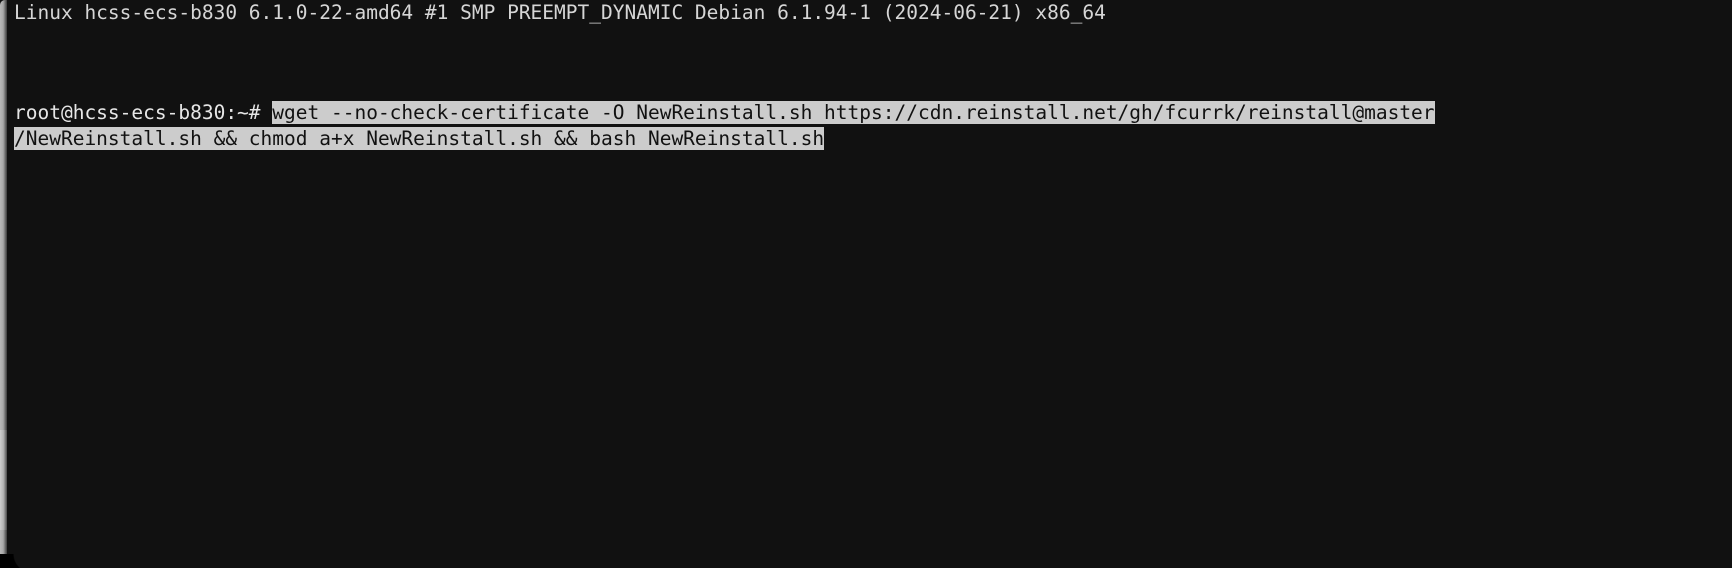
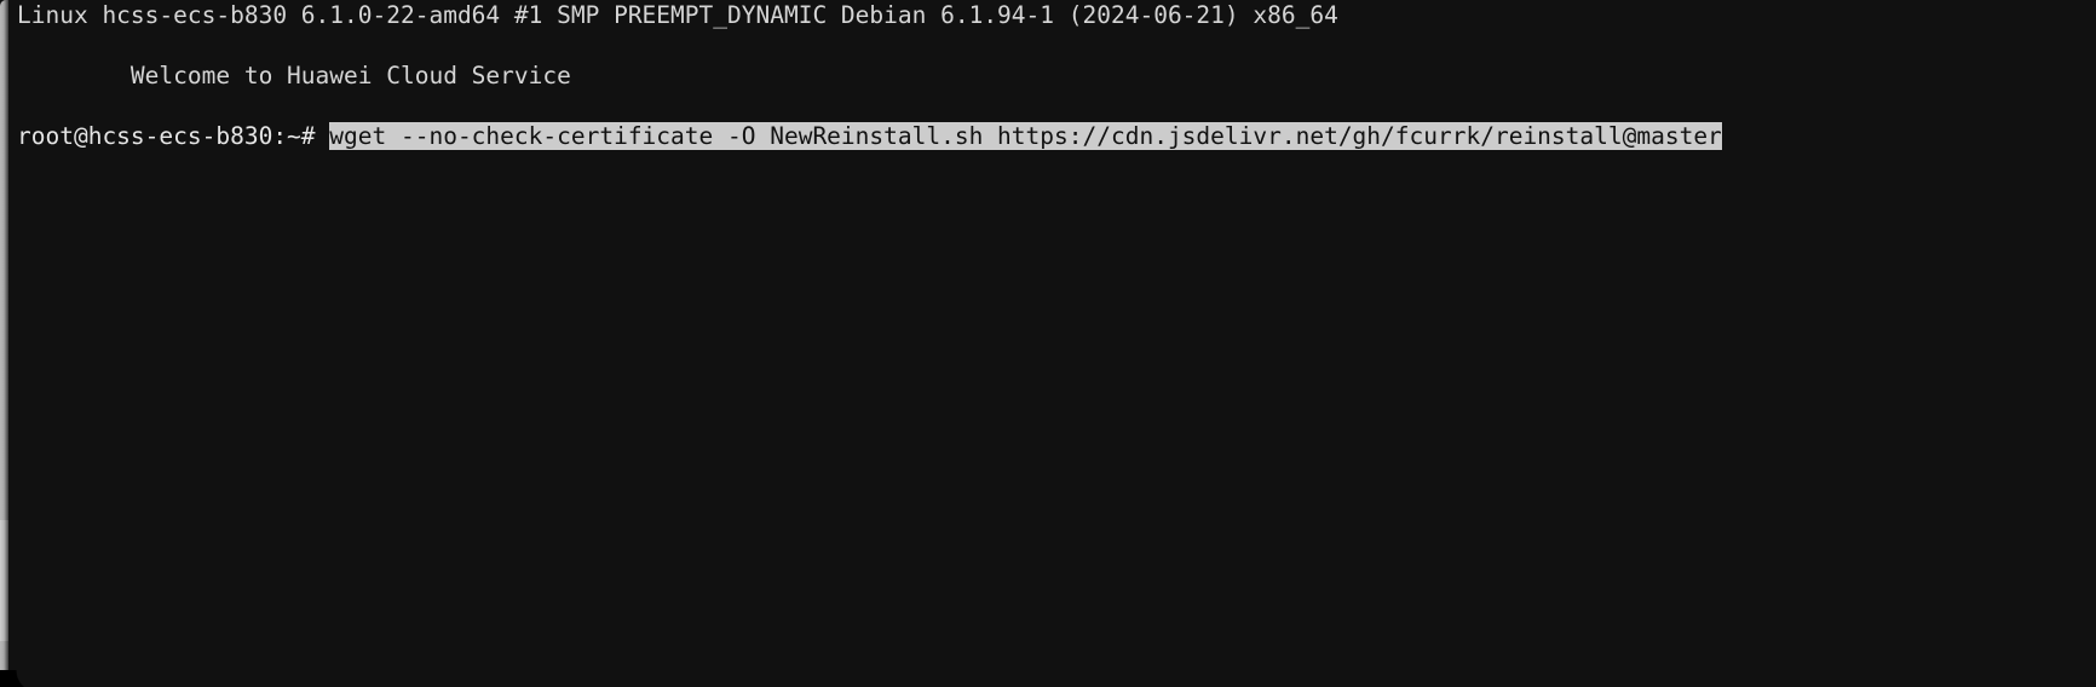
  Linux hcss-ecs-b830 6.1.0-22-amd64 #1 SMP PREEMPT_DYNAMIC Debian 6.1.94-1 (2024-06-21) x86_64
+ Welcome to Huawei Cloud Service
- root@hcss-ecs-b830:~# wget --no-check-certificate -O NewReinstall.sh https://cdn.reinstall.net/gh/fcurrk/reinstall@master
+ root@hcss-ecs-b830:~# wget --no-check-certificate -O NewReinstall.sh https://cdn.jsdelivr.net/gh/fcurrk/reinstall@master
- /NewReinstall.sh && chmod a+x NewReinstall.sh && bash NewReinstall.sh
